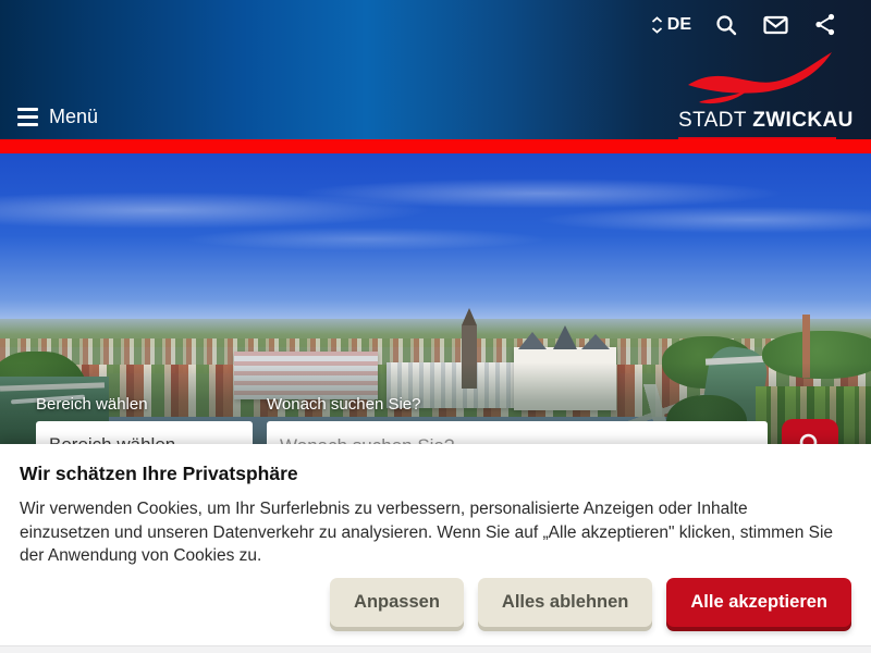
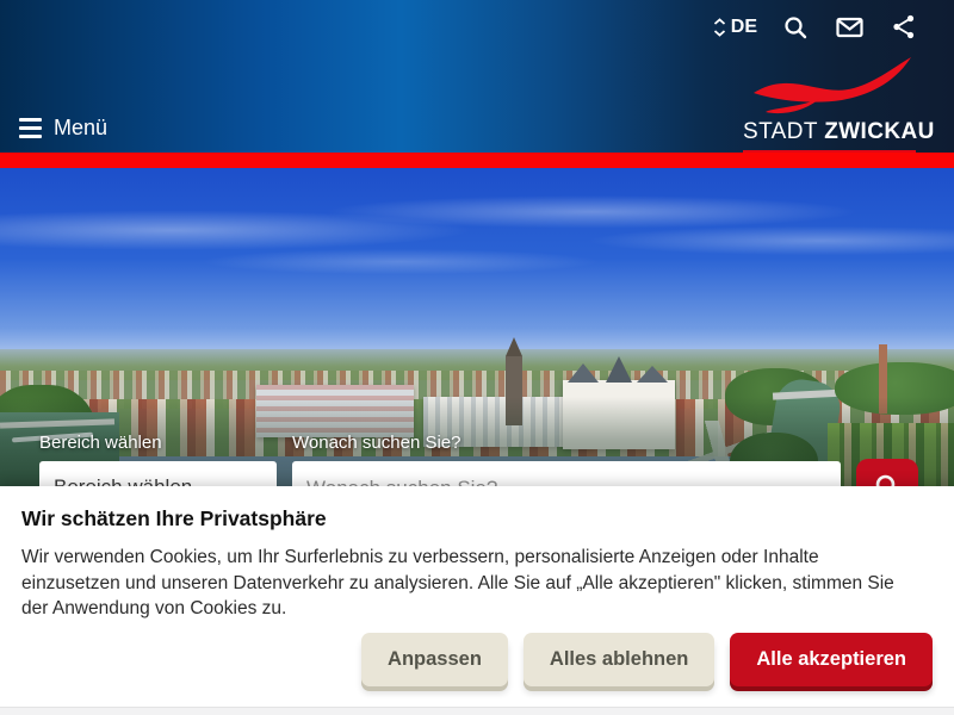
  DE
  Menü
  STADT ZWICKAU
  Bereich wählen
  Wonach suchen Sie?
  Wir schätzen Ihre Privatsphäre
- Wir verwenden Cookies, um Ihr Surferlebnis zu verbessern, personalisierte Anzeigen oder Inhalte einzusetzen und unseren Datenverkehr zu analysieren. Wenn Sie auf „Alle akzeptieren" klicken, stimmen Sie der Anwendung von Cookies zu.
+ Wir verwenden Cookies, um Ihr Surferlebnis zu verbessern, personalisierte Anzeigen oder Inhalte einzusetzen und unseren Datenverkehr zu analysieren. Alle Sie auf „Alle akzeptieren" klicken, stimmen Sie der Anwendung von Cookies zu.
  Anpassen
  Alles ablehnen
  Alle akzeptieren
